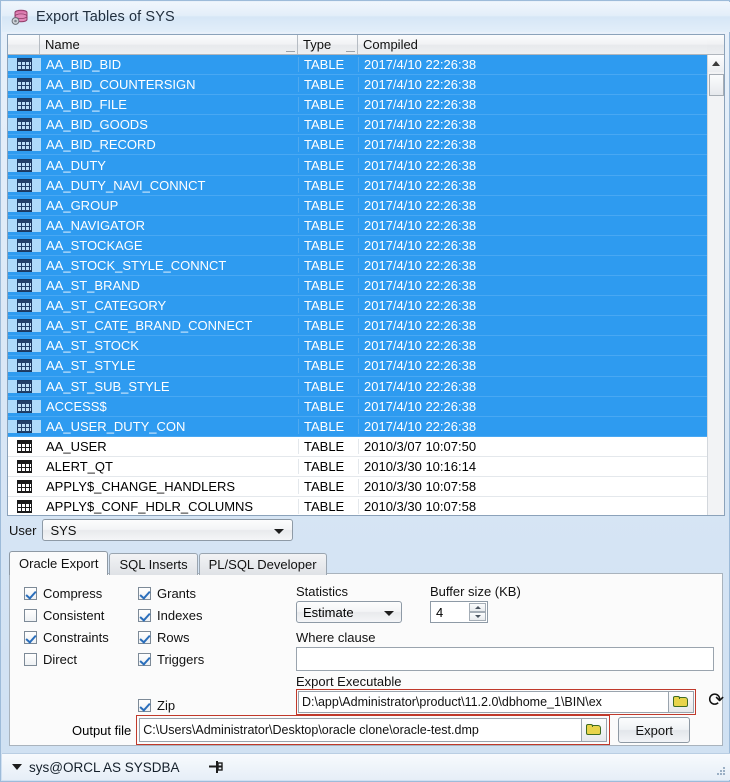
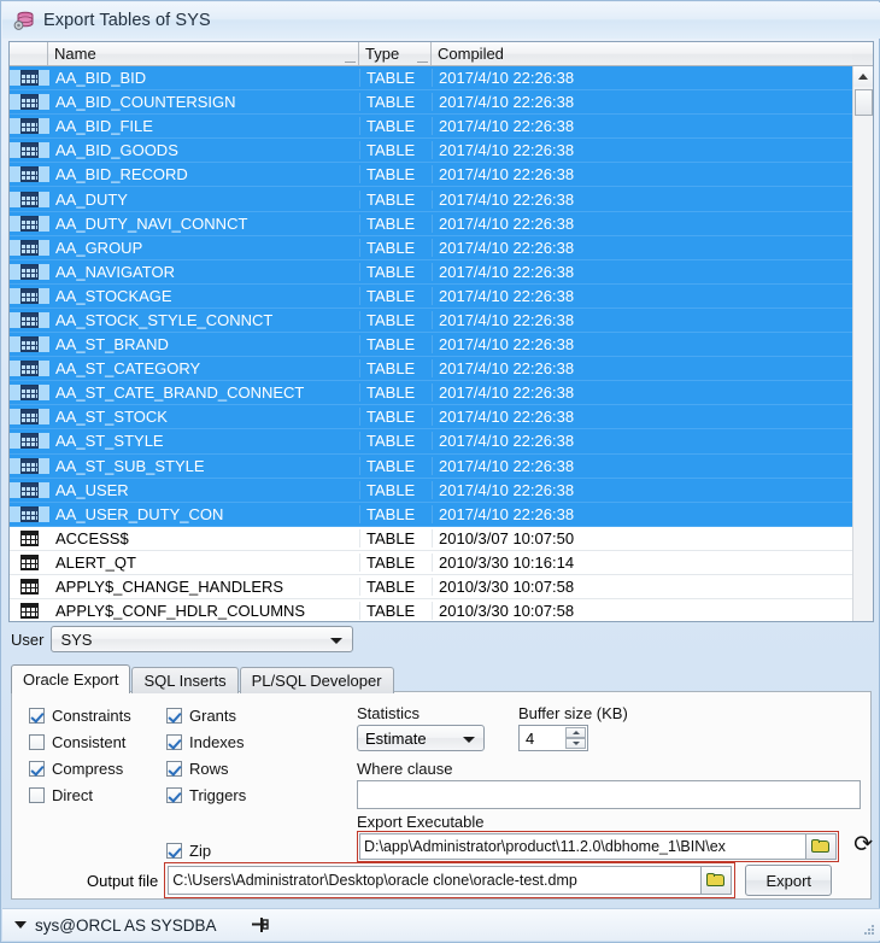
  Export Tables of SYS
  Name
  Type
  Compiled
  AA_BID_BID
  TABLE
  2017/4/10 22:26:38
  AA_BID_COUNTERSIGN
  TABLE
  2017/4/10 22:26:38
  AA_BID_FILE
  TABLE
  2017/4/10 22:26:38
  AA_BID_GOODS
  TABLE
  2017/4/10 22:26:38
  AA_BID_RECORD
  TABLE
  2017/4/10 22:26:38
  AA_DUTY
  TABLE
  2017/4/10 22:26:38
  AA_DUTY_NAVI_CONNCT
  TABLE
  2017/4/10 22:26:38
  AA_GROUP
  TABLE
  2017/4/10 22:26:38
  AA_NAVIGATOR
  TABLE
  2017/4/10 22:26:38
  AA_STOCKAGE
  TABLE
  2017/4/10 22:26:38
  AA_STOCK_STYLE_CONNCT
  TABLE
  2017/4/10 22:26:38
  AA_ST_BRAND
  TABLE
  2017/4/10 22:26:38
  AA_ST_CATEGORY
  TABLE
  2017/4/10 22:26:38
  AA_ST_CATE_BRAND_CONNECT
  TABLE
  2017/4/10 22:26:38
  AA_ST_STOCK
  TABLE
  2017/4/10 22:26:38
  AA_ST_STYLE
  TABLE
  2017/4/10 22:26:38
  AA_ST_SUB_STYLE
  TABLE
  2017/4/10 22:26:38
- ACCESS$
+ AA_USER
  TABLE
  2017/4/10 22:26:38
  AA_USER_DUTY_CON
  TABLE
  2017/4/10 22:26:38
- AA_USER
+ ACCESS$
  TABLE
  2010/3/07 10:07:50
  ALERT_QT
  TABLE
  2010/3/30 10:16:14
  APPLY$_CHANGE_HANDLERS
  TABLE
  2010/3/30 10:07:58
  APPLY$_CONF_HDLR_COLUMNS
  TABLE
  2010/3/30 10:07:58
  User
  SYS
  Oracle Export
  SQL Inserts
  PL/SQL Developer
- Compress
+ Constraints
  Consistent
- Constraints
+ Compress
  Direct
  Grants
  Indexes
  Rows
  Triggers
  Zip
  Statistics
  Estimate
  Buffer size (KB)
  4
  Where clause
  Export Executable
  D:\app\Administrator\product\11.2.0\dbhome_1\BIN\ex
  ⟳
  Output file
  C:\Users\Administrator\Desktop\oracle clone\oracle-test.dmp
  Export
  sys@ORCL AS SYSDBA
